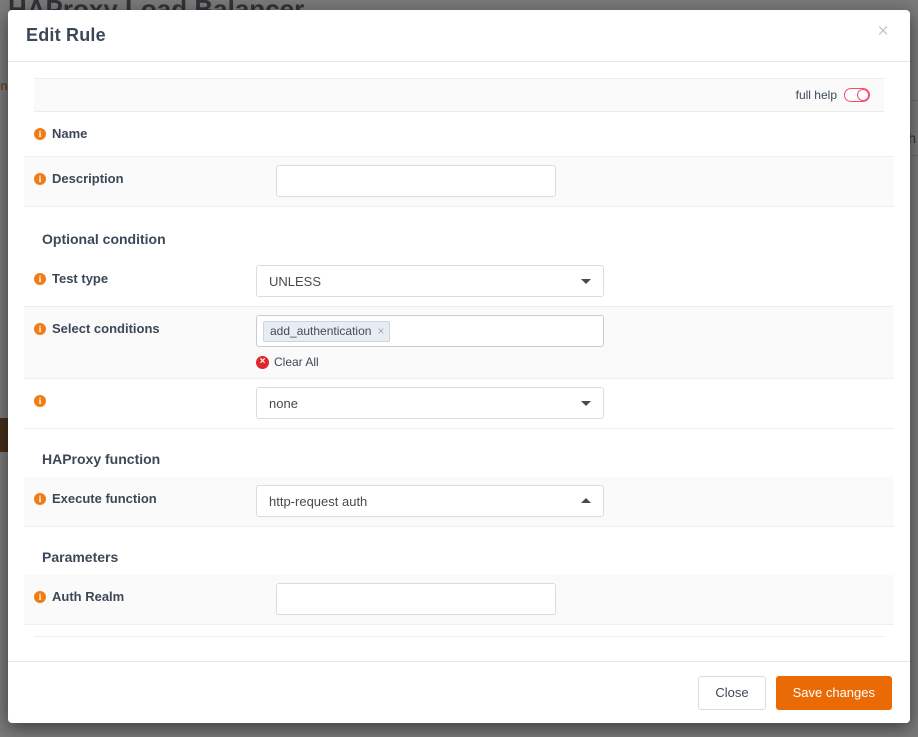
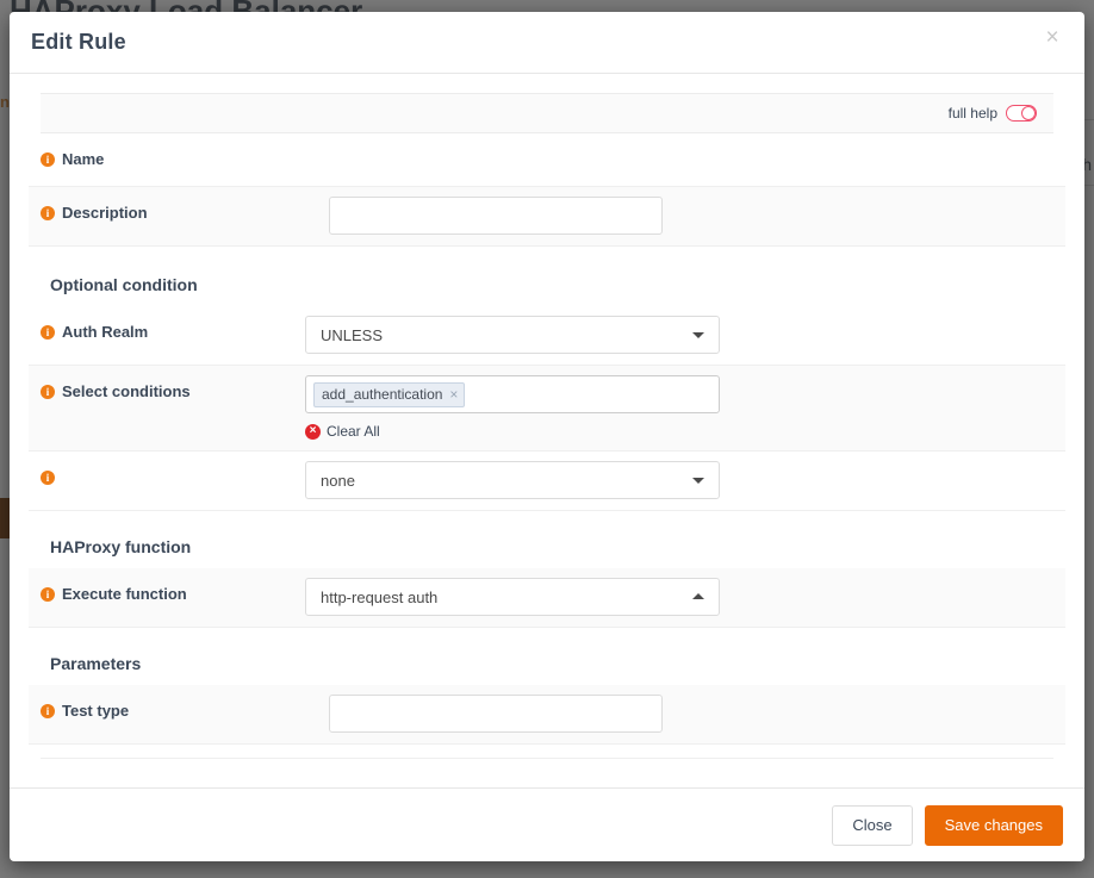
  HAProxy Load Balancer
  Edit Rule
  ×
  full help
  i
  Name
  i
  Description
  Optional condition
  i
- Test type
+ Auth Realm
  UNLESS
  i
  Select conditions
  add_authentication
  ×
  ×
  Clear All
  i
  none
  HAProxy function
  i
  Execute function
  http-request auth
  Parameters
  i
- Auth Realm
+ Test type
  Close
  Save changes
